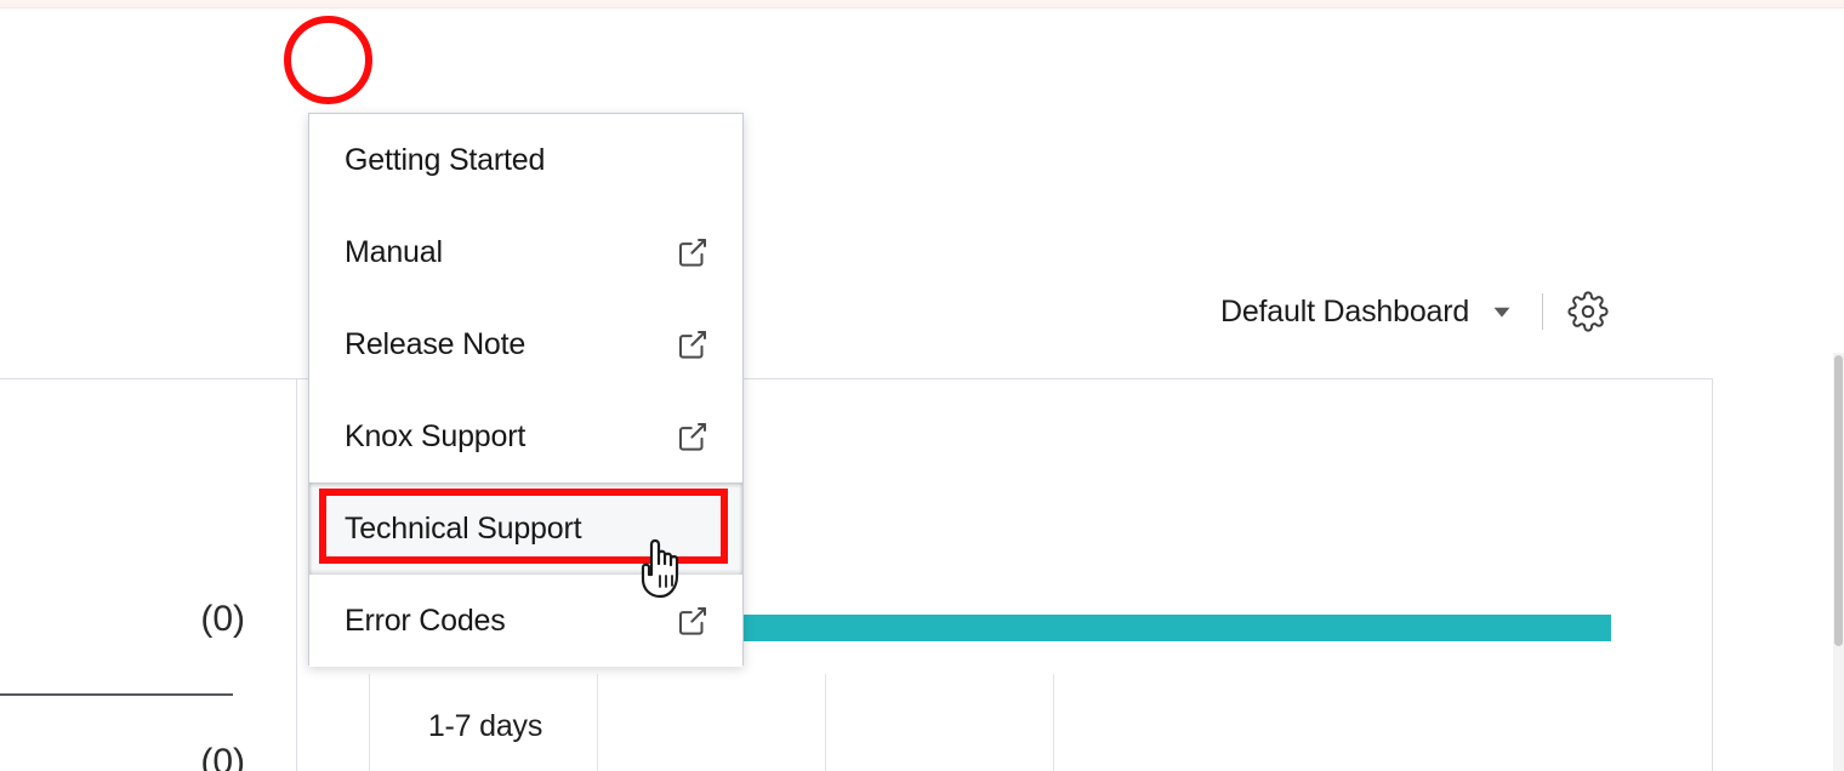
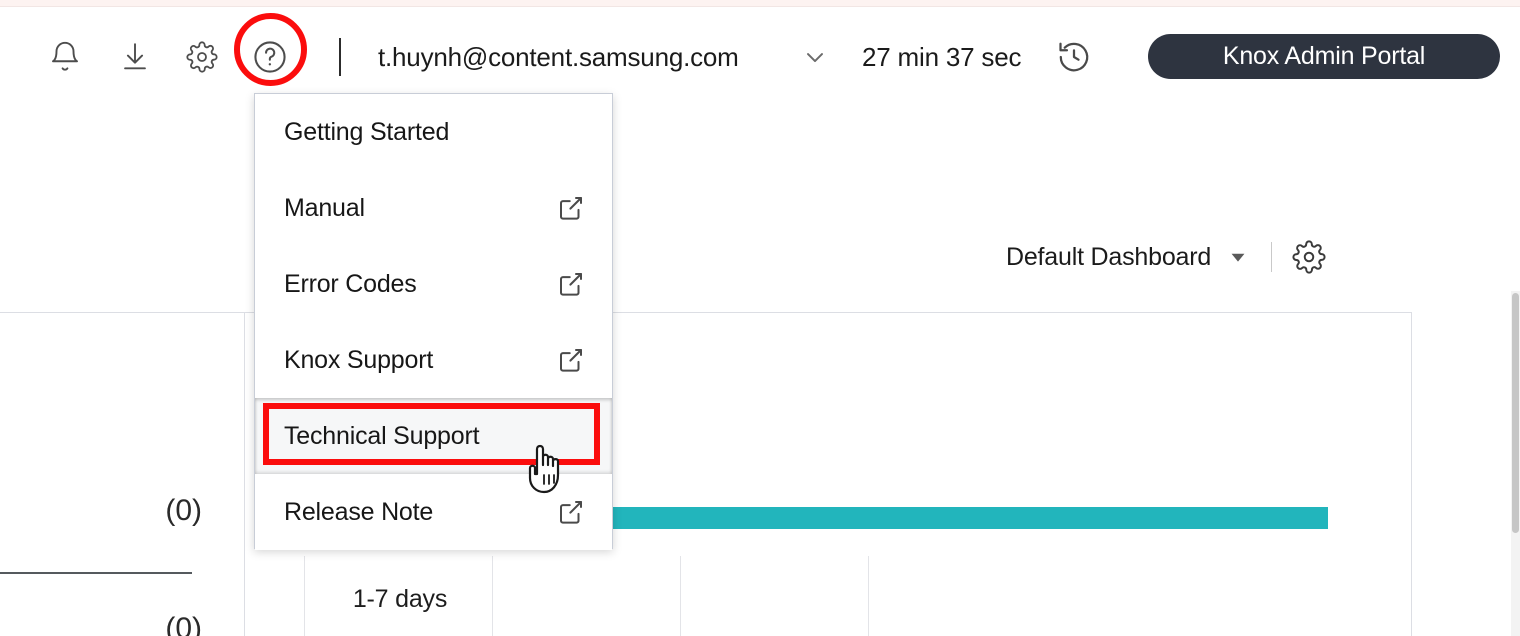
+ t.huynh@content.samsung.com
+ 27 min 37 sec
+ Knox Admin Portal
  Default Dashboard
  (0)
  (0)
  1-7 days
  Getting Started
  Manual
- Release Note
+ Error Codes
  Knox Support
  Technical Support
- Error Codes
+ Release Note
